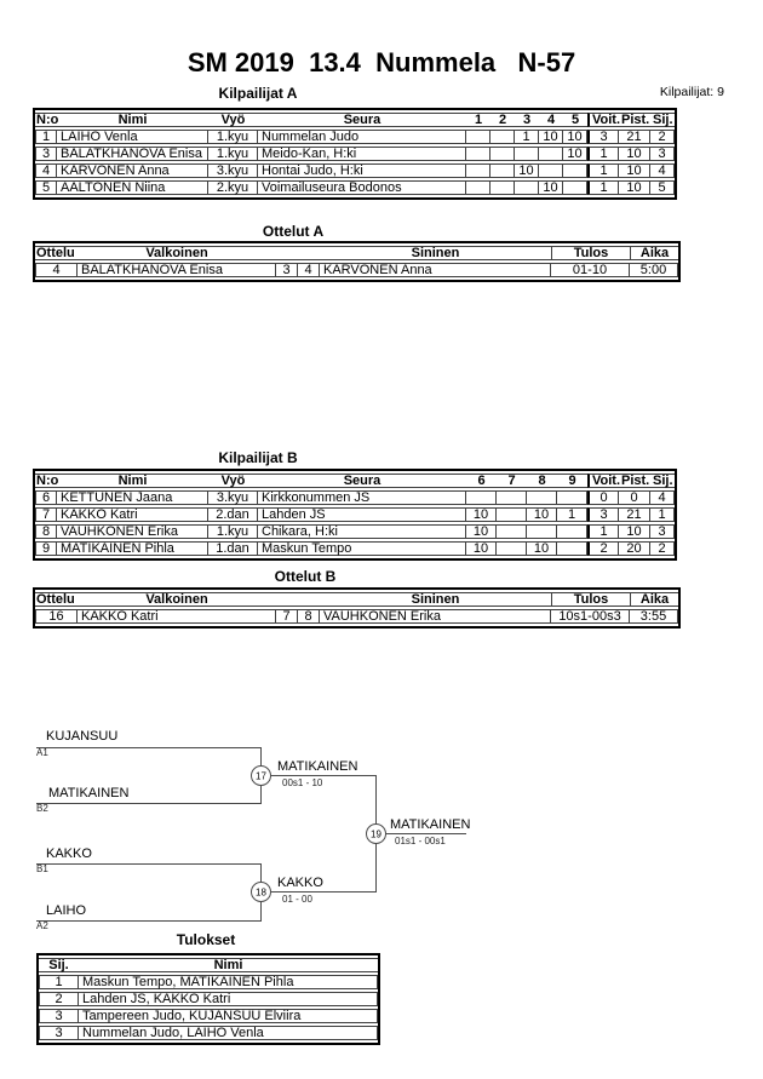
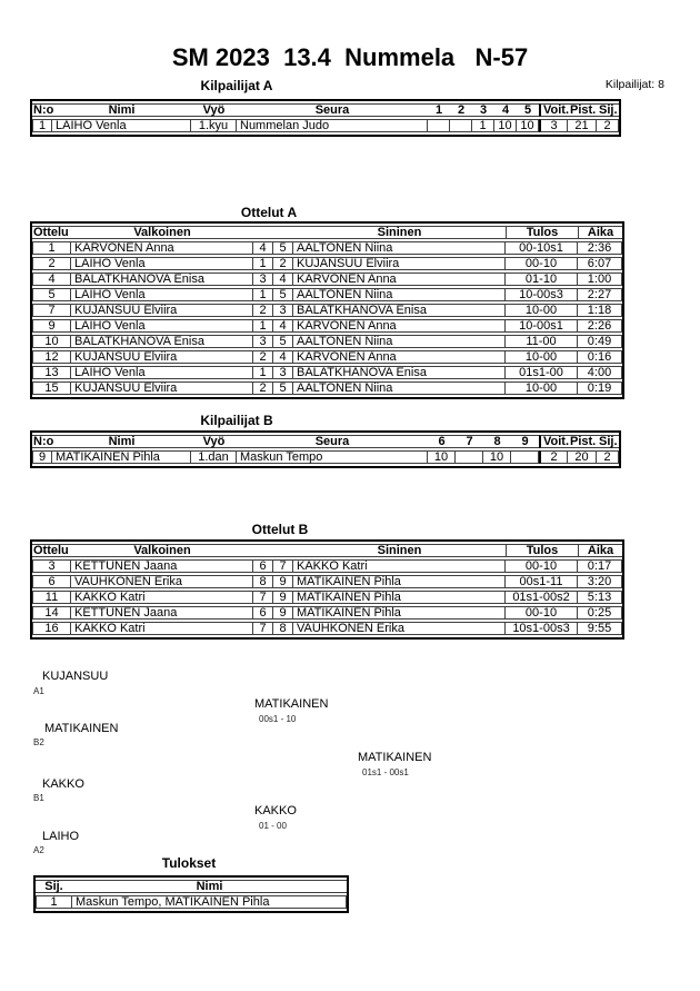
- SM 2019 13.4 Nummela N-57
+ SM 2023 13.4 Nummela N-57
  Kilpailijat A
- Kilpailijat: 9
+ Kilpailijat: 8
  N:o	Nimi	Vyö	Seura	1	2	3	4	5	Voit.	Pist.	Sij.
  1	LAIHO Venla	1.kyu	Nummelan Judo			1	10	10	3	21	2
- 3	BALATKHANOVA Enisa	1.kyu	Meido-Kan, H:ki					10	1	10	3
- 4	KARVONEN Anna	3.kyu	Hontai Judo, H:ki			10			1	10	4
- 5	AALTONEN Niina	2.kyu	Voimailuseura Bodonos				10		1	10	5
  Ottelut A
  Ottelu	Valkoinen			Sininen	Tulos	Aika
+ 1	KARVONEN Anna	4	5	AALTONEN Niina	00-10s1	2:36
+ 2	LAIHO Venla	1	2	KUJANSUU Elviira	00-10	6:07
- 4	BALATKHANOVA Enisa	3	4	KARVONEN Anna	01-10	5:00
+ 4	BALATKHANOVA Enisa	3	4	KARVONEN Anna	01-10	1:00
+ 5	LAIHO Venla	1	5	AALTONEN Niina	10-00s3	2:27
+ 7	KUJANSUU Elviira	2	3	BALATKHANOVA Enisa	10-00	1:18
+ 9	LAIHO Venla	1	4	KARVONEN Anna	10-00s1	2:26
+ 10	BALATKHANOVA Enisa	3	5	AALTONEN Niina	11-00	0:49
+ 12	KUJANSUU Elviira	2	4	KARVONEN Anna	10-00	0:16
+ 13	LAIHO Venla	1	3	BALATKHANOVA Enisa	01s1-00	4:00
+ 15	KUJANSUU Elviira	2	5	AALTONEN Niina	10-00	0:19
  Kilpailijat B
  N:o	Nimi	Vyö	Seura	6	7	8	9	Voit.	Pist.	Sij.
- 6	KETTUNEN Jaana	3.kyu	Kirkkonummen JS					0	0	4
- 7	KAKKO Katri	2.dan	Lahden JS	10		10	1	3	21	1
- 8	VAUHKONEN Erika	1.kyu	Chikara, H:ki	10				1	10	3
  9	MATIKAINEN Pihla	1.dan	Maskun Tempo	10		10		2	20	2
  Ottelut B
  Ottelu	Valkoinen			Sininen	Tulos	Aika
+ 3	KETTUNEN Jaana	6	7	KAKKO Katri	00-10	0:17
+ 6	VAUHKONEN Erika	8	9	MATIKAINEN Pihla	00s1-11	3:20
+ 11	KAKKO Katri	7	9	MATIKAINEN Pihla	01s1-00s2	5:13
+ 14	KETTUNEN Jaana	6	9	MATIKAINEN Pihla	00-10	0:25
- 16	KAKKO Katri	7	8	VAUHKONEN Erika	10s1-00s3	3:55
+ 16	KAKKO Katri	7	8	VAUHKONEN Erika	10s1-00s3	9:55
- 17
- 18
- 19
  KUJANSUU
  A1
  MATIKAINEN
  B2
  KAKKO
  B1
  LAIHO
  A2
  MATIKAINEN
  00s1 - 10
  KAKKO
  01 - 00
  MATIKAINEN
  01s1 - 00s1
  Tulokset
  Sij.	Nimi
  1	Maskun Tempo, MATIKAINEN Pihla
- 2	Lahden JS, KAKKO Katri
- 3	Tampereen Judo, KUJANSUU Elviira
- 3	Nummelan Judo, LAIHO Venla
